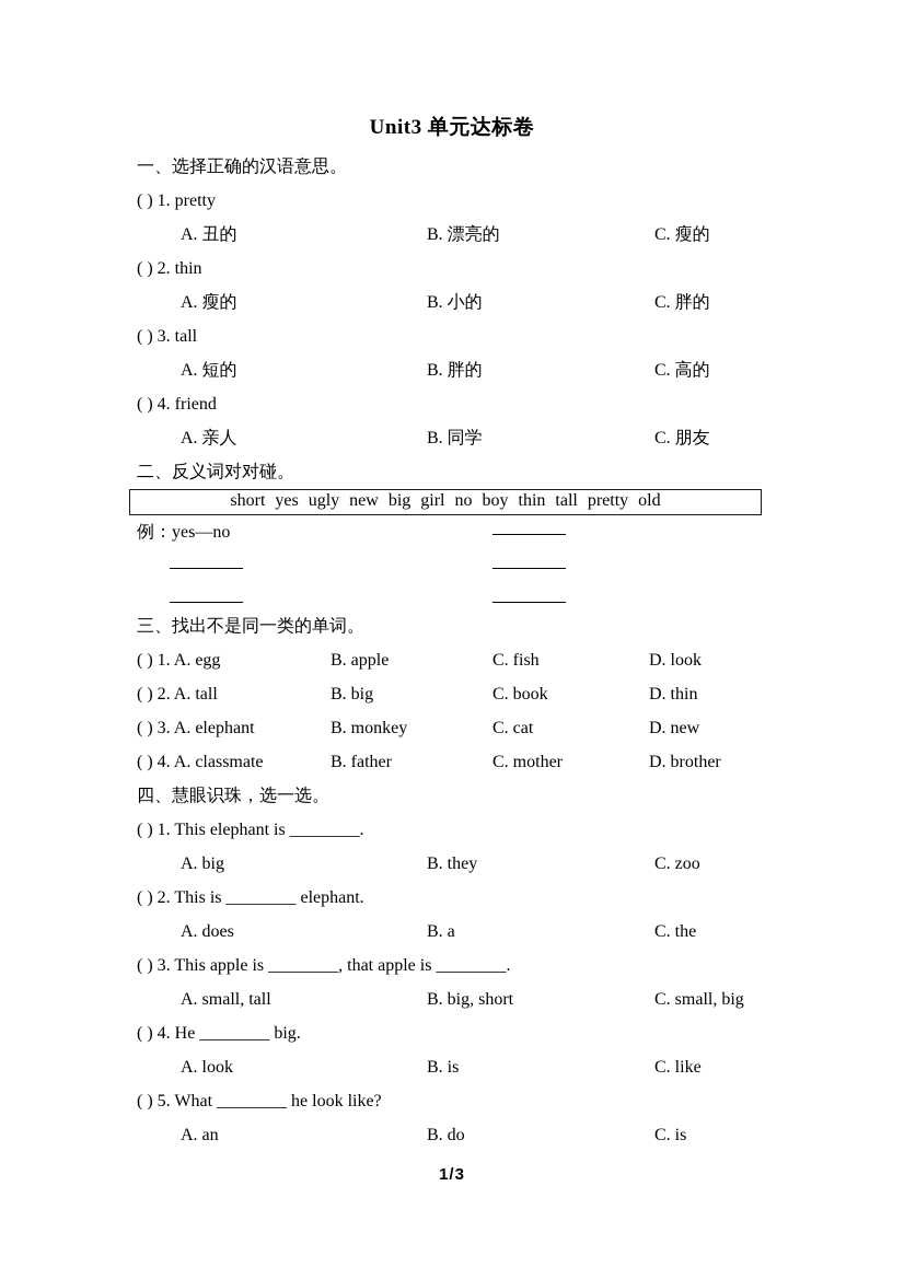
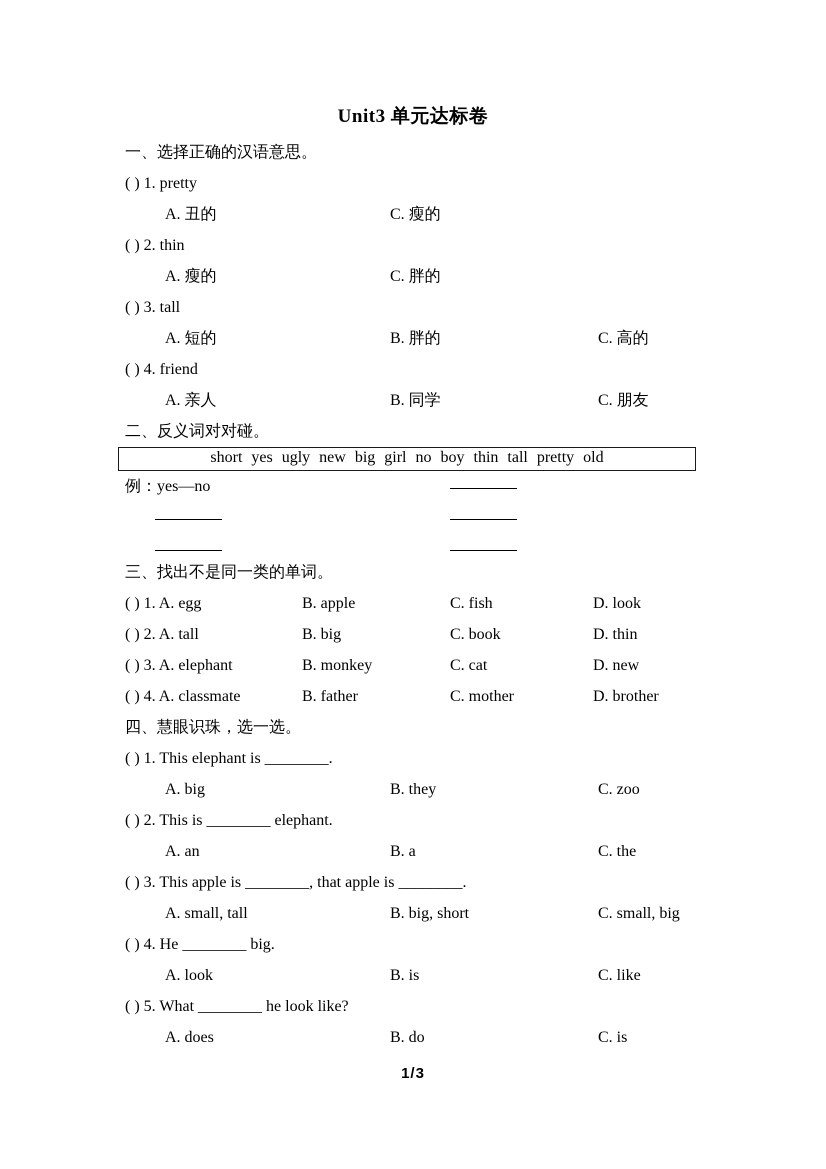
  Unit3 单元达标卷
  一、选择正确的汉语意思。
  ( ) 1. pretty
  A. 丑的
- B. 漂亮的
  C. 瘦的
  ( ) 2. thin
  A. 瘦的
- B. 小的
  C. 胖的
  ( ) 3. tall
  A. 短的
  B. 胖的
  C. 高的
  ( ) 4. friend
  A. 亲人
  B. 同学
  C. 朋友
  二、反义词对对碰。
  short yes ugly new big girl no boy thin tall pretty old
  例：yes—no
  三、找出不是同一类的单词。
  ( ) 1. A. egg
  B. apple
  C. fish
  D. look
  ( ) 2. A. tall
  B. big
  C. book
  D. thin
  ( ) 3. A. elephant
  B. monkey
  C. cat
  D. new
  ( ) 4. A. classmate
  B. father
  C. mother
  D. brother
  四、慧眼识珠，选一选。
  ( ) 1. This elephant is ________.
  A. big
  B. they
  C. zoo
  ( ) 2. This is ________ elephant.
- A. does
+ A. an
  B. a
  C. the
  ( ) 3. This apple is ________, that apple is ________.
  A. small, tall
  B. big, short
  C. small, big
  ( ) 4. He ________ big.
  A. look
  B. is
  C. like
  ( ) 5. What ________ he look like?
- A. an
+ A. does
  B. do
  C. is
  1/3
